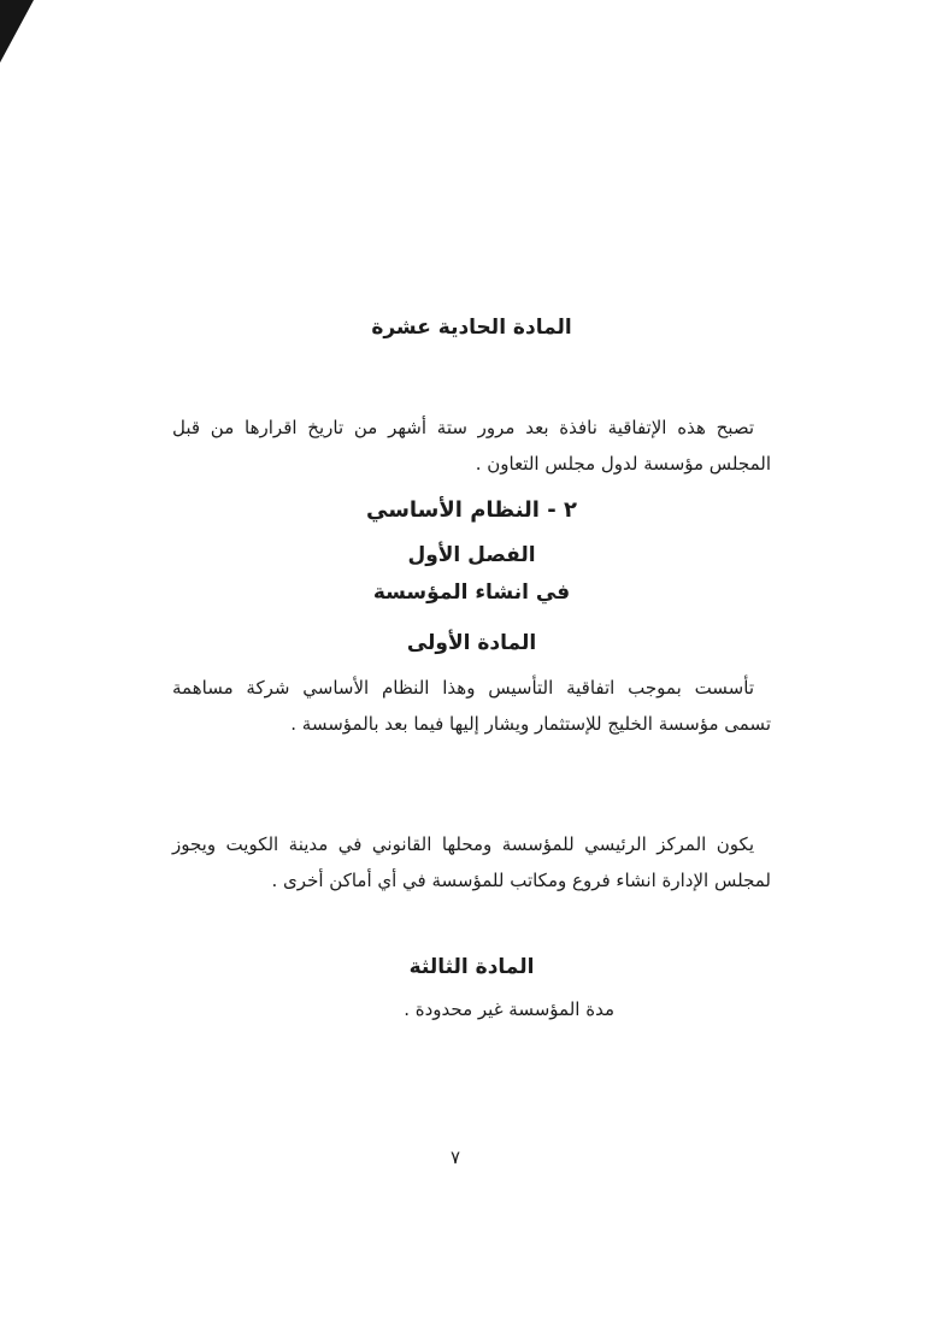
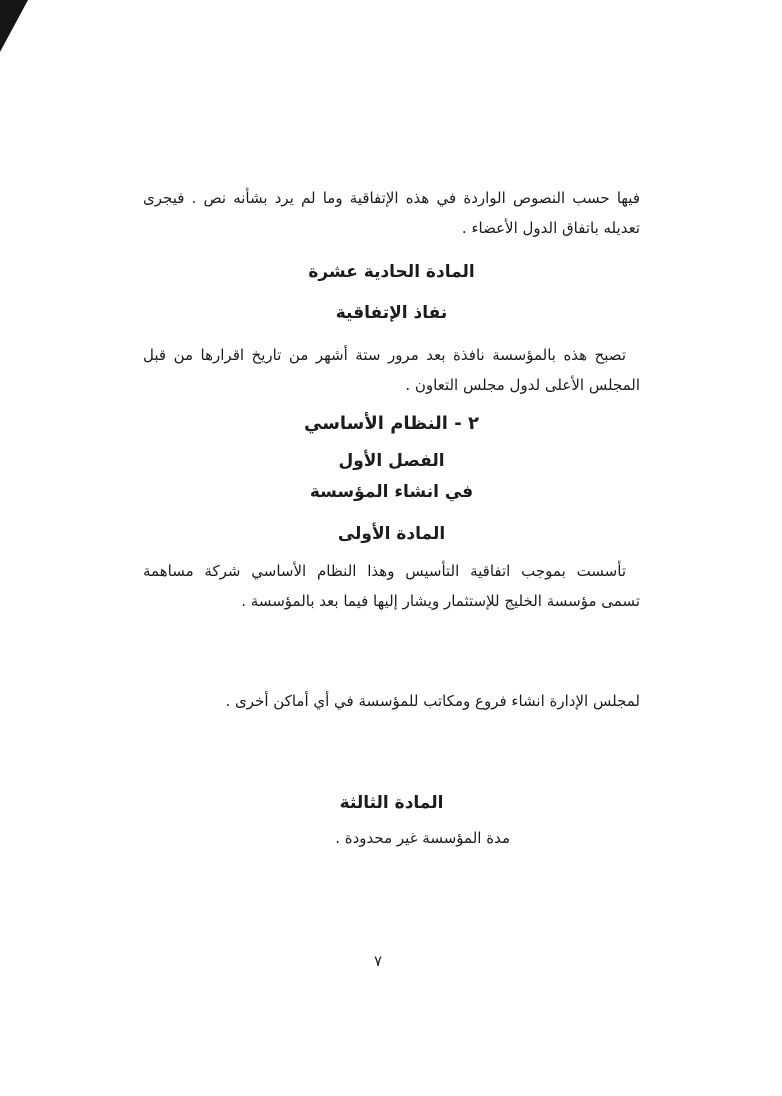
+ فيها حسب النصوص الواردة في هذه الإتفاقية وما لم يرد بشأنه نص . فيجرى
+ تعديله باتفاق الدول الأعضاء .
  المادة الحادية عشرة
+ نفاذ الإتفاقية
- تصبح هذه الإتفاقية نافذة بعد مرور ستة أشهر من تاريخ اقرارها من قبل
+ تصبح هذه بالمؤسسة نافذة بعد مرور ستة أشهر من تاريخ اقرارها من قبل
- المجلس مؤسسة لدول مجلس التعاون .
+ المجلس الأعلى لدول مجلس التعاون .
  ٢ - النظام الأساسي
  الفصل الأول
  في انشاء المؤسسة
  المادة الأولى
  تأسست بموجب اتفاقية التأسيس وهذا النظام الأساسي شركة مساهمة
  تسمى مؤسسة الخليج للإستثمار ويشار إليها فيما بعد بالمؤسسة .
- يكون المركز الرئيسي للمؤسسة ومحلها القانوني في مدينة الكويت ويجوز
  لمجلس الإدارة انشاء فروع ومكاتب للمؤسسة في أي أماكن أخرى .
  المادة الثالثة
  مدة المؤسسة غير محدودة .
  ٧
